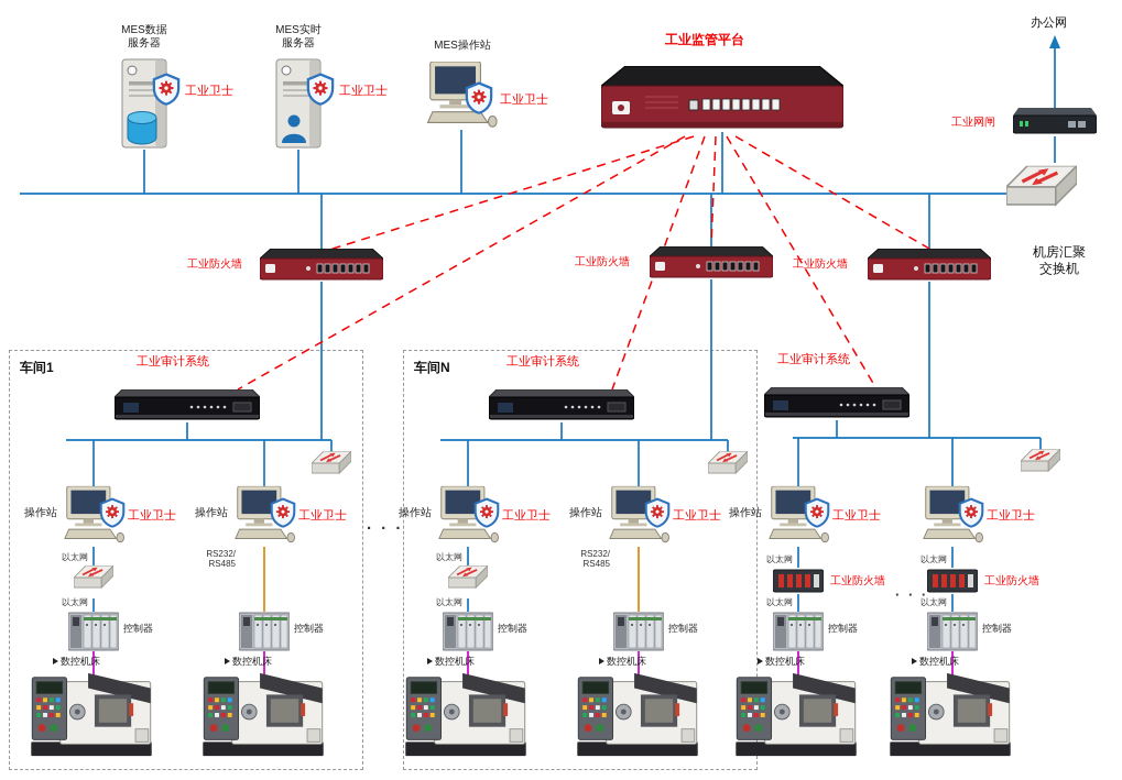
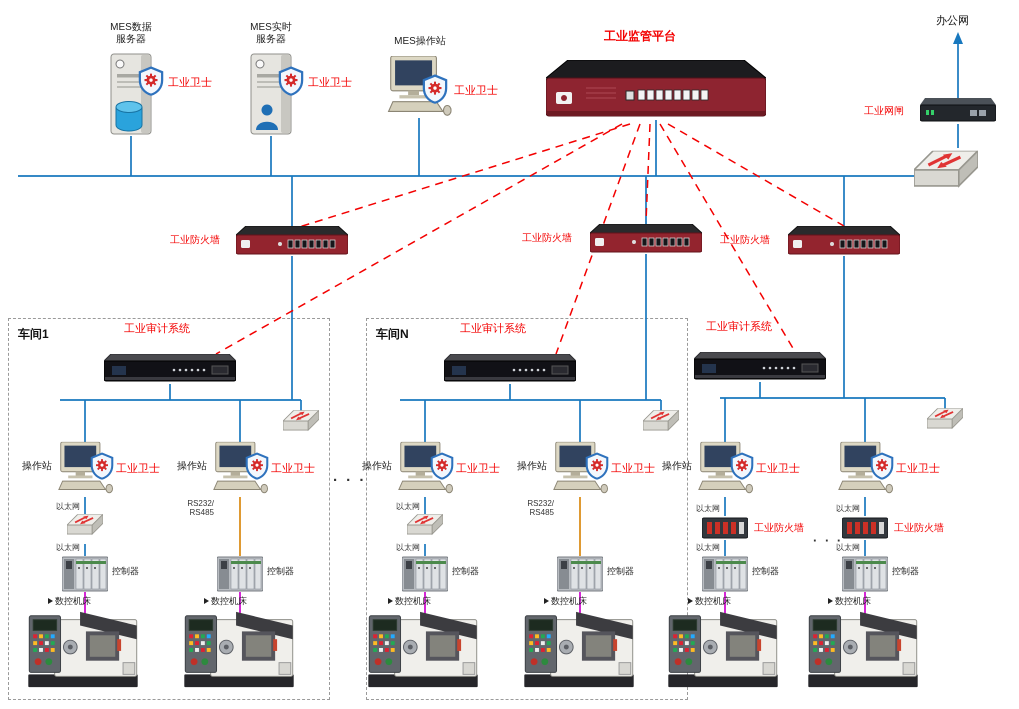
  MES数据
  服务器
  工业卫士
  MES实时
  服务器
  工业卫士
  MES操作站
  工业卫士
  工业监管平台
  办公网
  工业网闸
- 机房汇聚
- 交换机
  工业防火墙
  工业防火墙
  工业防火墙
  车间1
  工业审计系统
  操作站
  工业卫士
  操作站
  工业卫士
  以太网
  以太网
  RS232/
  RS485
  控制器
  控制器
  数控机床
  数控机床
  · · ·
  车间N
  工业审计系统
  操作站
  工业卫士
  操作站
  工业卫士
  以太网
  以太网
  RS232/
  RS485
  控制器
  控制器
  数控机床
  数控机床
  工业审计系统
  操作站
  工业卫士
  工业卫士
  以太网
  工业防火墙
  以太网
  以太网
  工业防火墙
  以太网
  控制器
  控制器
  数控机床
  数控机床
  · · ·
